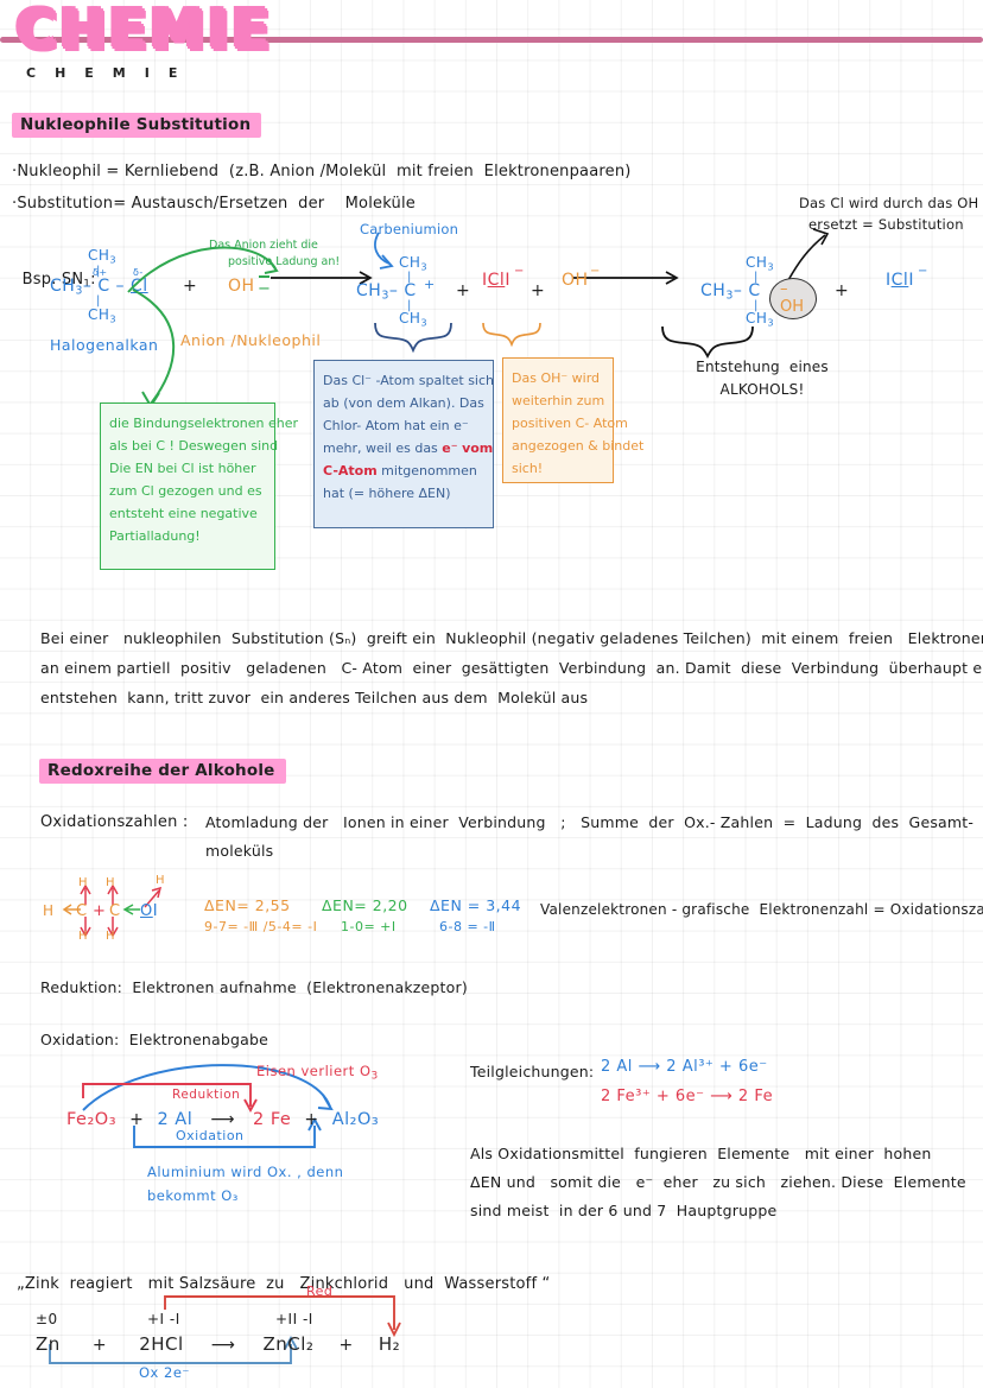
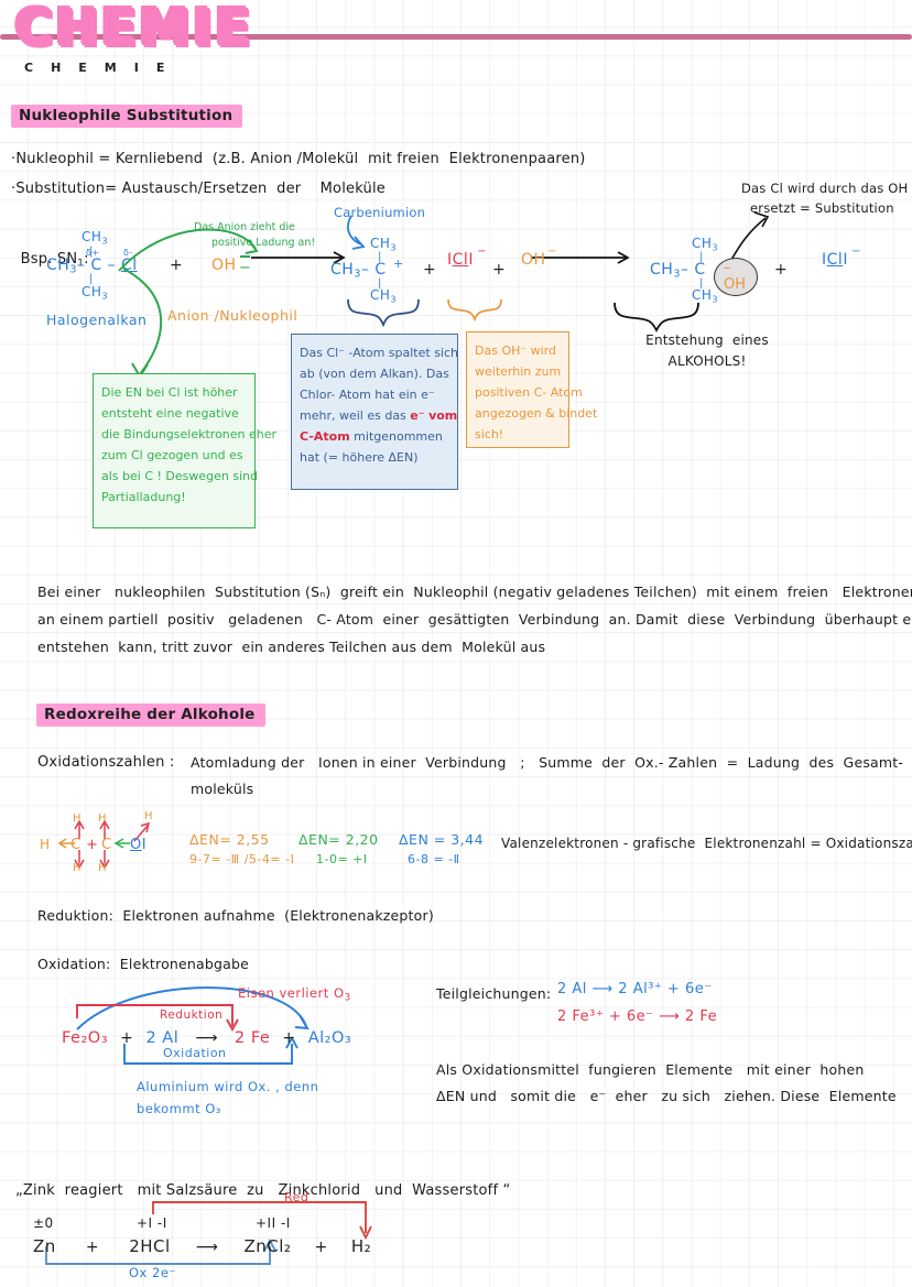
  CHEMIE
  CHEMIE
  Nukleophile Substitution
  ·Nukleophil = Kernliebend (z.B. Anion /Molekül mit freien Elektronenpaaren)
  ·Substitution= Austausch/Ersetzen der Moleküle
  Bsp. SN1:
  CH3
  |
  CH3– C – Cl
  δ+
  δ-
  |
  CH3
  Halogenalkan
  +
  OH
  −
  Anion /Nukleophil
  Das Anion zieht die
  positiv Ladung an!
  Carbeniumion
  CH3
  |
  CH3– C
  +
  |
  CH3
  +
  IClI
  −
  +
  OH
  −
  Das Cl wird durch das OH
  ersetzt = Substitution
  CH3
  |
  CH3– C
  – OH
  |
  CH3
  +
  IClI
  −
  Entstehung eines
  ALKOHOLS!
- die Bindungselektronen eher
+ Die EN bei Cl ist höher
- als bei C ! Deswegen sind
+ entsteht eine negative
- Die EN bei Cl ist höher
+ die Bindungselektronen eher
  zum Cl gezogen und es
- entsteht eine negative
+ als bei C ! Deswegen sind
  Partialladung!
  Das Cl⁻ -Atom spaltet sich
  ab (von dem Alkan). Das
  Chlor- Atom hat ein e⁻
  mehr, weil es das e⁻ vom
  C-Atom mitgenommen
  hat (= höhere ΔEN)
  Das OH⁻ wird
  weiterhin zum
  positiven C- Atom
  angezogen & bindet
  sich!
  Bei einer nukleophilen Substitution (Sₙ) greift ein Nukleophil (negativ geladenes Teilchen) mit einem freien Elektrone
  an einem partiell positiv geladenen C- Atom einer gesättigten Verbindung an. Damit diese Verbindung überhaupt e
  entstehen kann, tritt zuvor ein anderes Teilchen aus dem Molekül aus
  Redoxreihe der Alkohole
  Oxidationszahlen :
  Atomladung der Ionen in einer Verbindung ; Summe der Ox.- Zahlen = Ladung des Gesamt-
  moleküls
  H
  H
  H
  H
  C
  +
  C
  OI
  H
  H
  ΔEN= 2,55
  9-7= -Ⅲ /5-4= -I
  ΔEN= 2,20
  1-0= +I
  ΔEN = 3,44
  6-8 = -Ⅱ
  Valenzelektronen - grafische Elektronenzahl = Oxidationsza
  Reduktion: Elektronen aufnahme (Elektronenakzeptor)
  Oxidation: Elektronenabgabe
  Eisen verliert O3
  Reduktion
  Oxidation
  Fe₂O₃ + 2 Al ⟶ 2 Fe + Al₂O₃
  Aluminium wird Ox. , denn
  bekommt O₃
  Teilgleichungen:
  2 Al ⟶ 2 Al³⁺ + 6e⁻
  2 Fe³⁺ + 6e⁻ ⟶ 2 Fe
  Als Oxidationsmittel fungieren Elemente mit einer hohen
  ΔEN und somit die e⁻ eher zu sich ziehen. Diese Elemente
- sind meist in der 6 und 7 Hauptgruppe
  „Zink reagiert mit Salzsäure zu Zinkchlorid und Wasserstoff “
  Red
  Ox 2e⁻
  ±0
  +I -I
  +II -I
  Zn + 2HCl ⟶ ZnCl₂ + H₂
